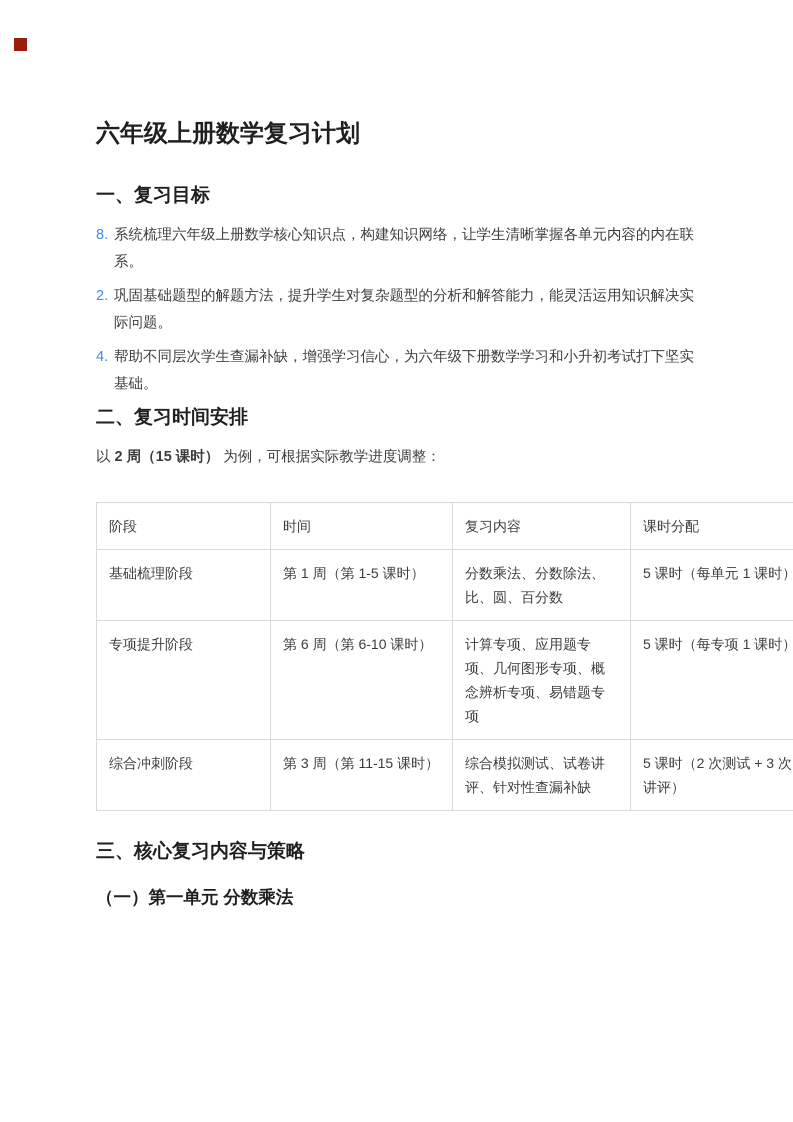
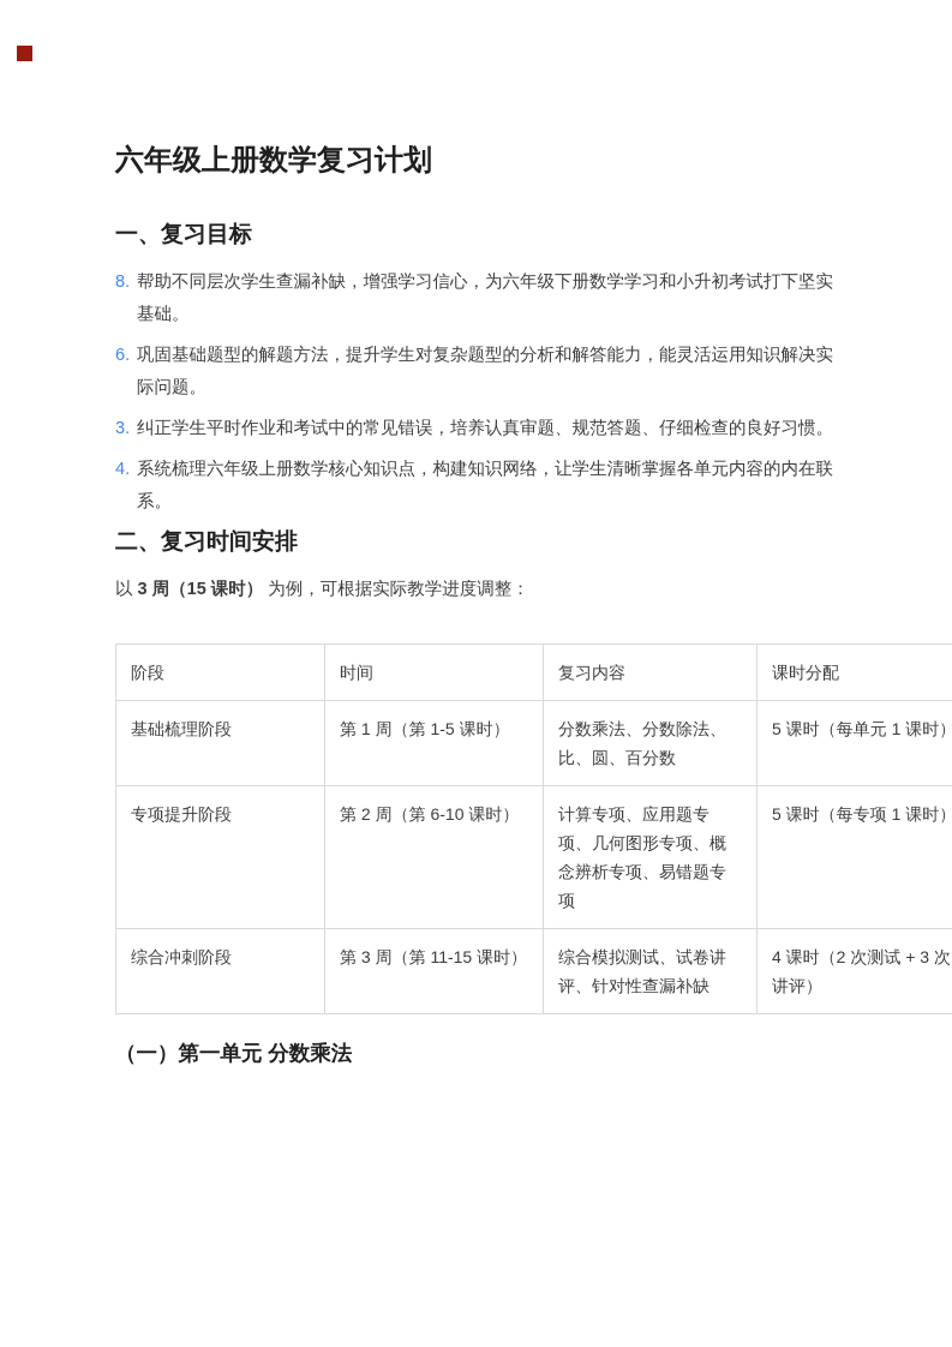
  六年级上册数学复习计划
  一、复习目标
  8.
- 系统梳理六年级上册数学核心知识点，构建知识网络，让学生清晰掌握各单元内容的内在联系。
+ 帮助不同层次学生查漏补缺，增强学习信心，为六年级下册数学学习和小升初考试打下坚实基础。
- 2.
+ 6.
  巩固基础题型的解题方法，提升学生对复杂题型的分析和解答能力，能灵活运用知识解决实际问题。
+ 3.
+ 纠正学生平时作业和考试中的常见错误，培养认真审题、规范答题、仔细检查的良好习惯。
  4.
- 帮助不同层次学生查漏补缺，增强学习信心，为六年级下册数学学习和小升初考试打下坚实基础。
+ 系统梳理六年级上册数学核心知识点，构建知识网络，让学生清晰掌握各单元内容的内在联系。
  二、复习时间安排
- 以 2 周（15 课时） 为例，可根据实际教学进度调整：
+ 以 3 周（15 课时） 为例，可根据实际教学进度调整：
  阶段	时间	复习内容	课时分配
  基础梳理阶段	第 1 周（第 1-5 课时）	分数乘法、分数除法、比、圆、百分数	5 课时（每单元 1 课时）
- 专项提升阶段	第 6 周（第 6-10 课时）	计算专项、应用题专项、几何图形专项、概念辨析专项、易错题专项	5 课时（每专项 1 课时）
+ 专项提升阶段	第 2 周（第 6-10 课时）	计算专项、应用题专项、几何图形专项、概念辨析专项、易错题专项	5 课时（每专项 1 课时）
- 综合冲刺阶段	第 3 周（第 11-15 课时）	综合模拟测试、试卷讲评、针对性查漏补缺	5 课时（2 次测试 + 3 次讲评）
+ 综合冲刺阶段	第 3 周（第 11-15 课时）	综合模拟测试、试卷讲评、针对性查漏补缺	4 课时（2 次测试 + 3 次讲评）
- 三、核心复习内容与策略
  （一）第一单元 分数乘法
